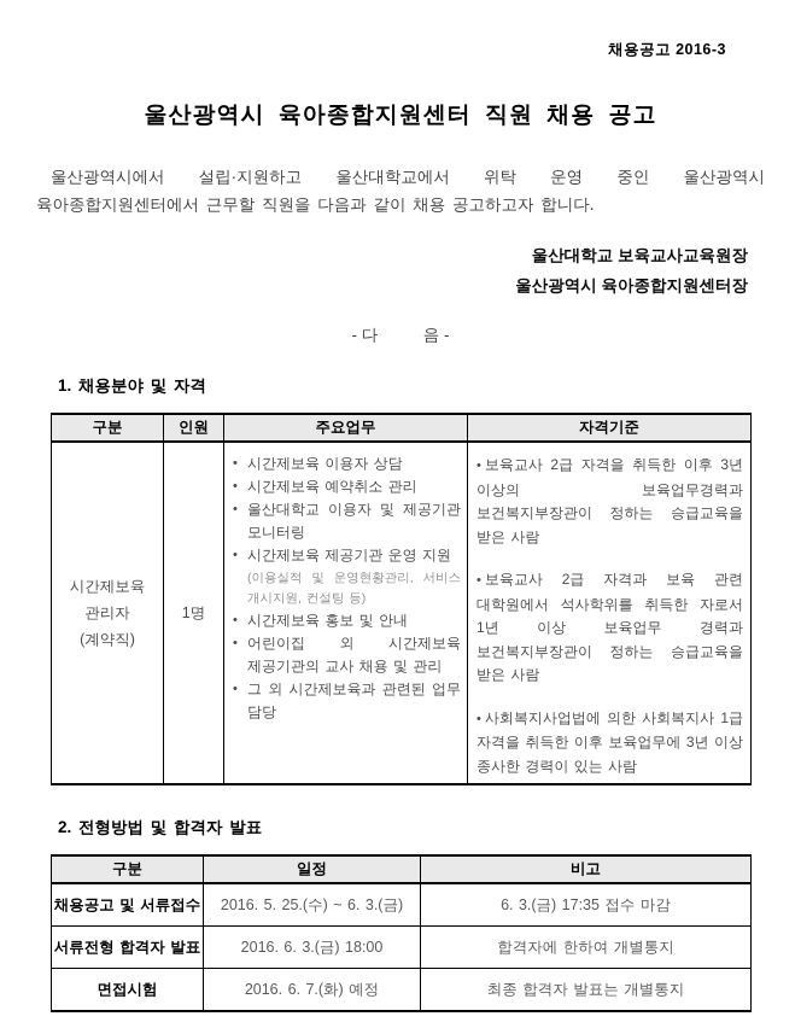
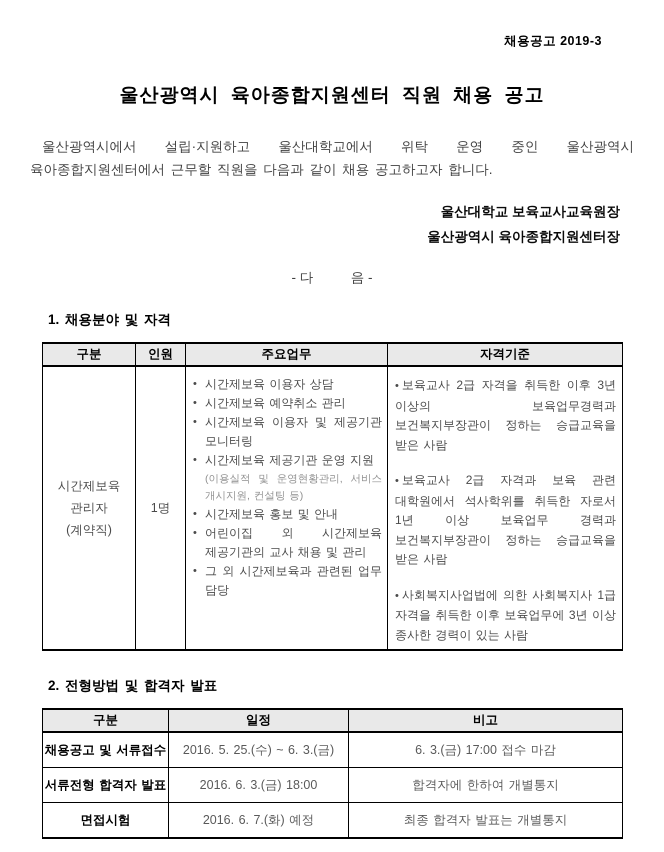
- 채용공고 2016-3
+ 채용공고 2019-3
  울산광역시 육아종합지원센터 직원 채용 공고
  울산광역시에서 설립·지원하고 울산대학교에서 위탁 운영 중인 울산광역시 육아종합지원센터에서 근무할 직원을 다음과 같이 채용 공고하고자 합니다.
  울산대학교 보육교사교육원장
  울산광역시 육아종합지원센터장
  - 다 음 -
  1. 채용분야 및 자격
  구분	인원	주요업무	자격기준
- 시간제보육 관리자 (계약직)	1명	• 시간제보육 이용자 상담 • 시간제보육 예약취소 관리 • 울산대학교 이용자 및 제공기관 모니터링 • 시간제보육 제공기관 운영 지원(이용실적 및 운영현황관리, 서비스 개시지원, 컨설팅 등) • 시간제보육 홍보 및 안내 • 어린이집 외 시간제보육 제공기관의 교사 채용 및 관리 • 그 외 시간제보육과 관련된 업무 담당	• 보육교사 2급 자격을 취득한 이후 3년 이상의 보육업무경력과 보건복지부장관이 정하는 승급교육을 받은 사람 • 보육교사 2급 자격과 보육 관련 대학원에서 석사학위를 취득한 자로서 1년 이상 보육업무 경력과 보건복지부장관이 정하는 승급교육을 받은 사람 • 사회복지사업법에 의한 사회복지사 1급 자격을 취득한 이후 보육업무에 3년 이상 종사한 경력이 있는 사람
+ 시간제보육 관리자 (계약직)	1명	• 시간제보육 이용자 상담 • 시간제보육 예약취소 관리 • 시간제보육 이용자 및 제공기관 모니터링 • 시간제보육 제공기관 운영 지원(이용실적 및 운영현황관리, 서비스 개시지원, 컨설팅 등) • 시간제보육 홍보 및 안내 • 어린이집 외 시간제보육 제공기관의 교사 채용 및 관리 • 그 외 시간제보육과 관련된 업무 담당	• 보육교사 2급 자격을 취득한 이후 3년 이상의 보육업무경력과 보건복지부장관이 정하는 승급교육을 받은 사람 • 보육교사 2급 자격과 보육 관련 대학원에서 석사학위를 취득한 자로서 1년 이상 보육업무 경력과 보건복지부장관이 정하는 승급교육을 받은 사람 • 사회복지사업법에 의한 사회복지사 1급 자격을 취득한 이후 보육업무에 3년 이상 종사한 경력이 있는 사람
  2. 전형방법 및 합격자 발표
  구분	일정	비고
- 채용공고 및 서류접수	2016. 5. 25.(수) ~ 6. 3.(금)	6. 3.(금) 17:35 접수 마감
+ 채용공고 및 서류접수	2016. 5. 25.(수) ~ 6. 3.(금)	6. 3.(금) 17:00 접수 마감
  서류전형 합격자 발표	2016. 6. 3.(금) 18:00	합격자에 한하여 개별통지
  면접시험	2016. 6. 7.(화) 예정	최종 합격자 발표는 개별통지
